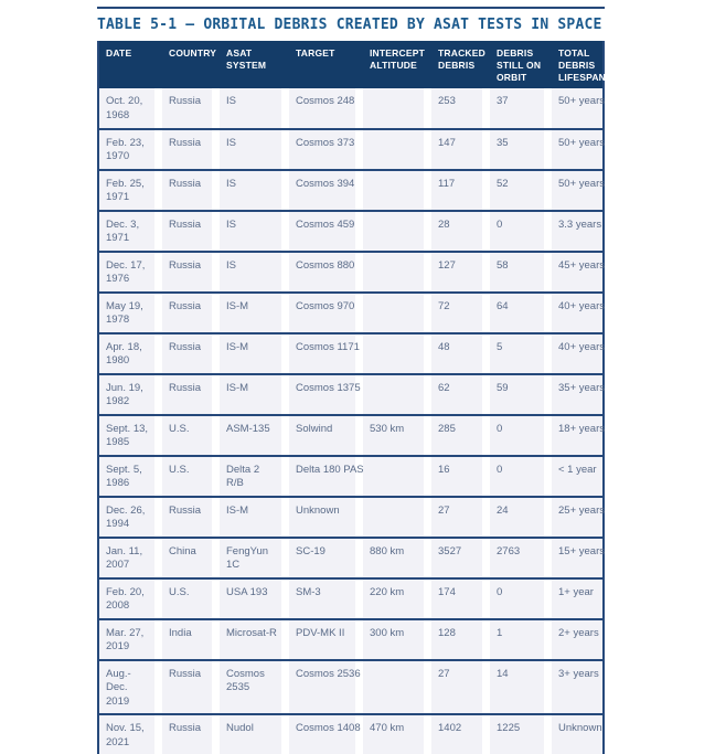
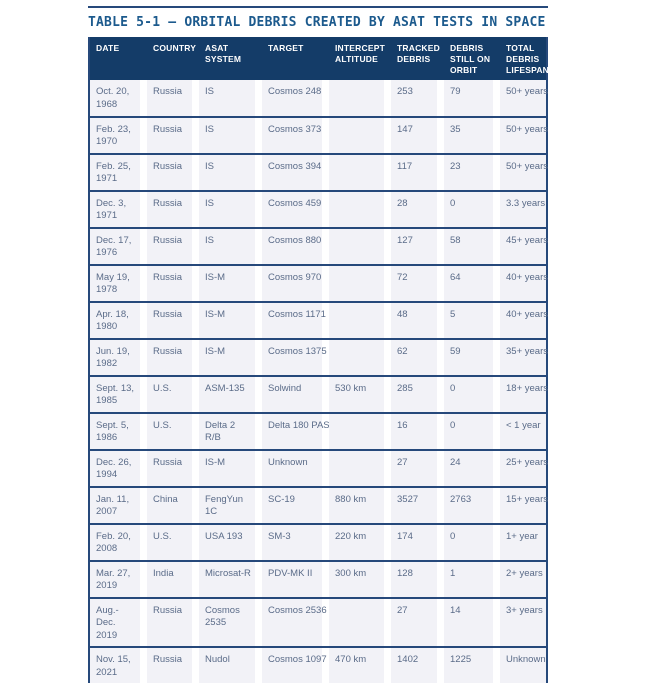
  TABLE 5-1 — ORBITAL DEBRIS CREATED BY ASAT TESTS IN SPACE
  DATE
  COUNTRY
  ASAT SYSTEM
  TARGET
  INTERCEPT ALTITUDE
  TRACKED DEBRIS
  DEBRIS STILL ON ORBIT
  TOTAL DEBRIS LIFESPAN
  Oct. 20, 1968
  Russia
  IS
  Cosmos 248
  253
- 37
+ 79
  50+ years
  Feb. 23, 1970
  Russia
  IS
  Cosmos 373
  147
  35
  50+ years
  Feb. 25, 1971
  Russia
  IS
  Cosmos 394
  117
- 52
+ 23
  50+ years
  Dec. 3, 1971
  Russia
  IS
  Cosmos 459
  28
  0
  3.3 years
  Dec. 17, 1976
  Russia
  IS
  Cosmos 880
  127
  58
  45+ years
  May 19, 1978
  Russia
  IS-M
  Cosmos 970
  72
  64
  40+ years
  Apr. 18, 1980
  Russia
  IS-M
  Cosmos 1171
  48
  5
  40+ years
  Jun. 19, 1982
  Russia
  IS-M
  Cosmos 1375
  62
  59
  35+ years
  Sept. 13, 1985
  U.S.
  ASM-135
  Solwind
  530 km
  285
  0
  18+ years
  Sept. 5, 1986
  U.S.
  Delta 2 R/B
  Delta 180 PAS
  16
  0
  < 1 year
  Dec. 26, 1994
  Russia
  IS-M
  Unknown
  27
  24
  25+ years
  Jan. 11, 2007
  China
  FengYun 1C
  SC-19
  880 km
  3527
  2763
  15+ years
  Feb. 20, 2008
  U.S.
  USA 193
  SM-3
  220 km
  174
  0
  1+ year
  Mar. 27, 2019
  India
  Microsat-R
  PDV-MK II
  300 km
  128
  1
  2+ years
  Aug.-Dec. 2019
  Russia
  Cosmos 2535
  Cosmos 2536
  27
  14
  3+ years
  Nov. 15, 2021
  Russia
  Nudol
- Cosmos 1408
+ Cosmos 1097
  470 km
  1402
  1225
  Unknown
